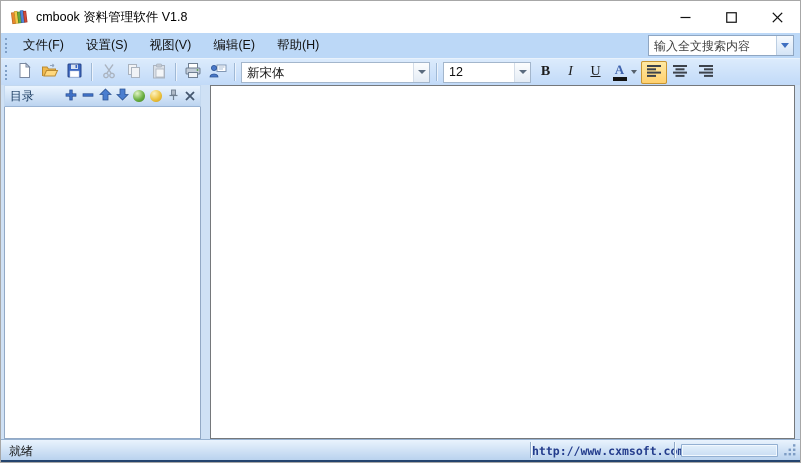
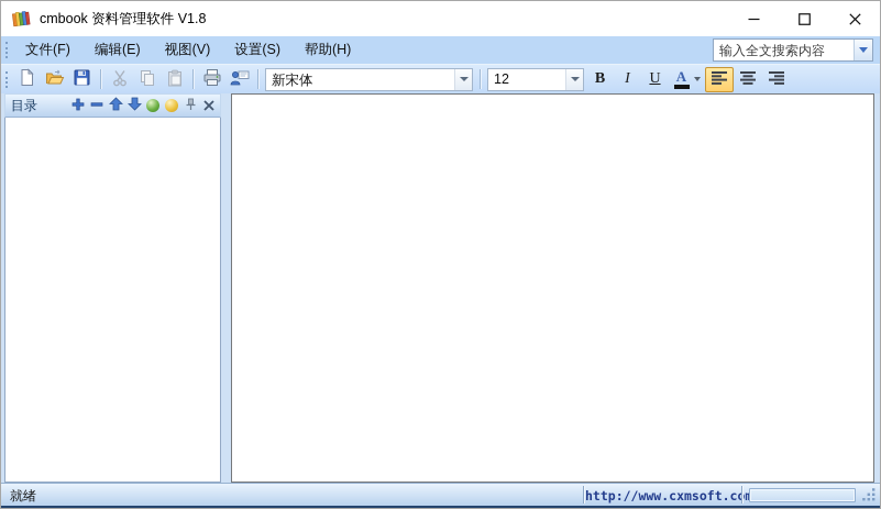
  cmbook 资料管理软件 V1.8
  文件(F)
- 设置(S)
+ 编辑(E)
  视图(V)
- 编辑(E)
+ 设置(S)
  帮助(H)
  输入全文搜索内容
  新宋体
  12
  B
  I
  U
  A
  目录
  就绪
  http://www.cxmsoft.co
